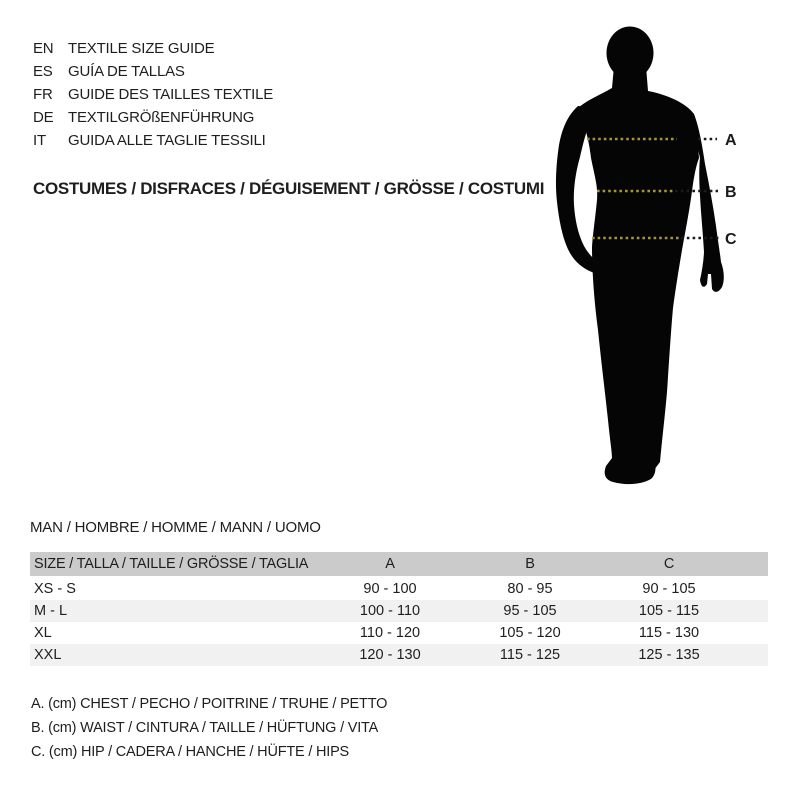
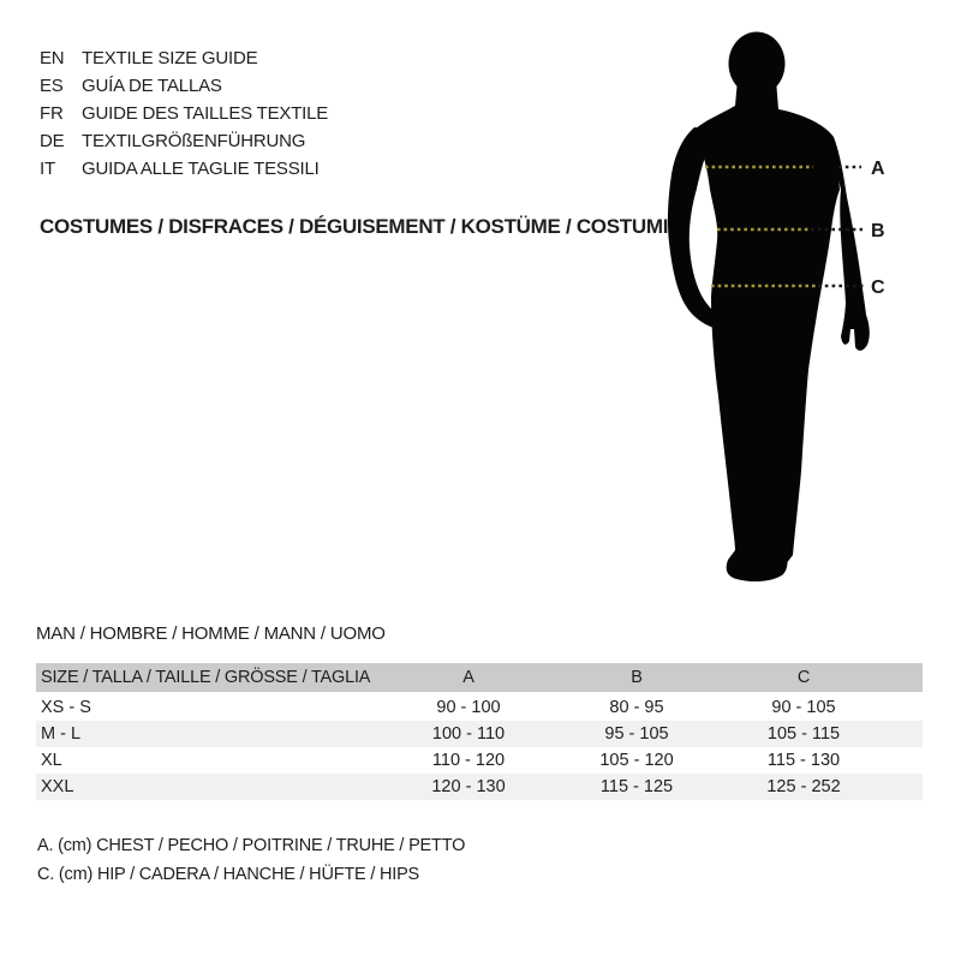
  EN
  TEXTILE SIZE GUIDE
  ES
  GUÍA DE TALLAS
  FR
  GUIDE DES TAILLES TEXTILE
  DE
  TEXTILGRÖßENFÜHRUNG
  IT
  GUIDA ALLE TAGLIE TESSILI
- COSTUMES / DISFRACES / DÉGUISEMENT / GRÖSSE / COSTUMI
+ COSTUMES / DISFRACES / DÉGUISEMENT / KOSTÜME / COSTUMI
  A
  B
  C
  MAN / HOMBRE / HOMME / MANN / UOMO
  SIZE / TALLA / TAILLE / GRÖSSE / TAGLIA	A	B	C
  XS - S	90 - 100	80 - 95	90 - 105
  M - L	100 - 110	95 - 105	105 - 115
  XL	110 - 120	105 - 120	115 - 130
- XXL	120 - 130	115 - 125	125 - 135
+ XXL	120 - 130	115 - 125	125 - 252
  A. (cm) CHEST / PECHO / POITRINE / TRUHE / PETTO
- B. (cm) WAIST / CINTURA / TAILLE / HÜFTUNG / VITA
  C. (cm) HIP / CADERA / HANCHE / HÜFTE / HIPS
